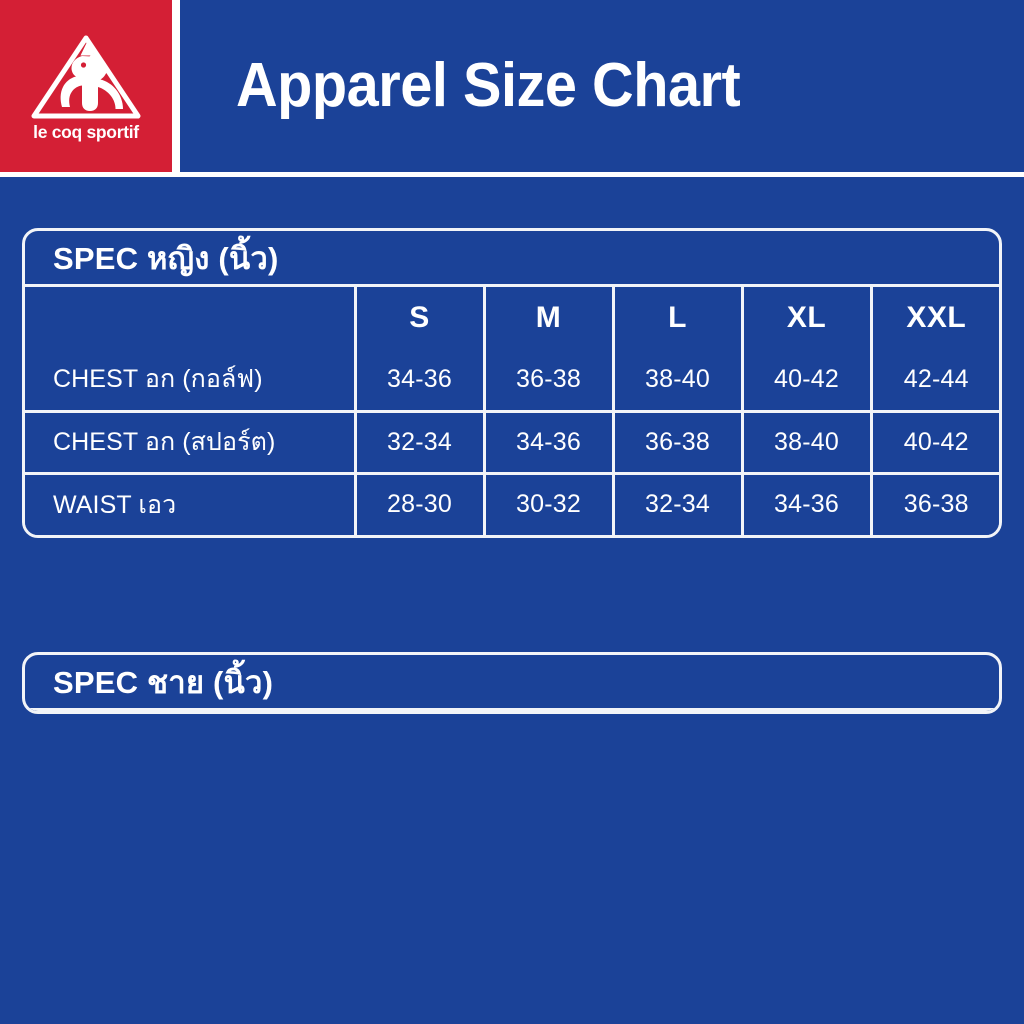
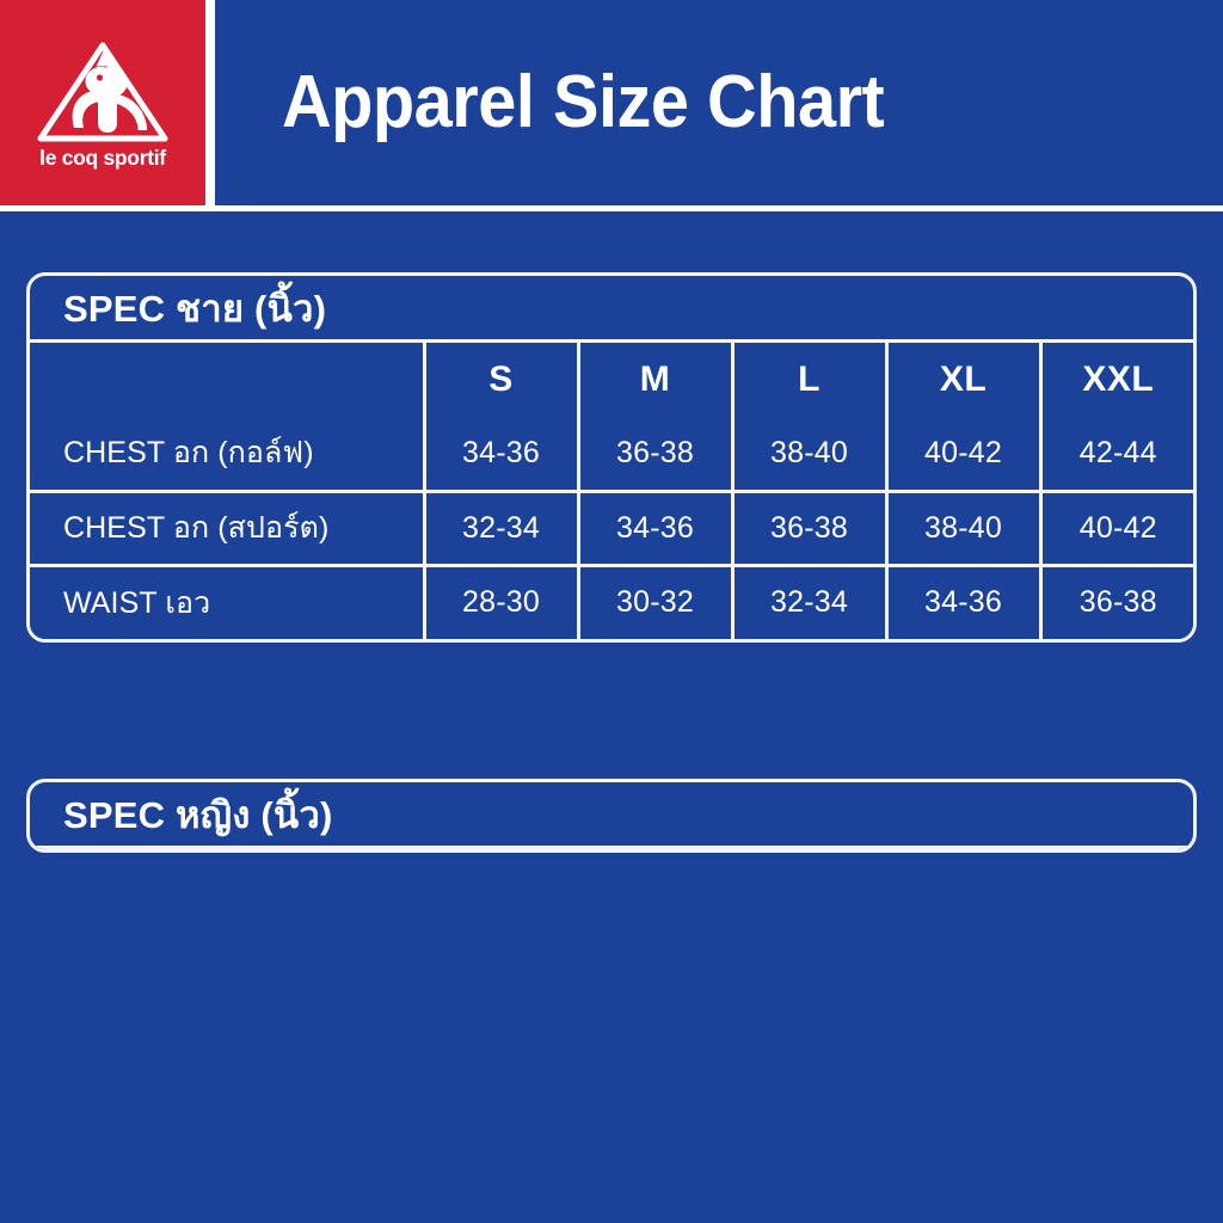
  le coq sportif
  Apparel Size Chart
- SPEC หญิง (นิ้ว)
+ SPEC ชาย (นิ้ว)
  	S	M	L	XL	XXL
  CHEST อก (กอล์ฟ)	34-36	36-38	38-40	40-42	42-44
  CHEST อก (สปอร์ต)	32-34	34-36	36-38	38-40	40-42
  WAIST เอว	28-30	30-32	32-34	34-36	36-38
- SPEC ชาย (นิ้ว)
+ SPEC หญิง (นิ้ว)
